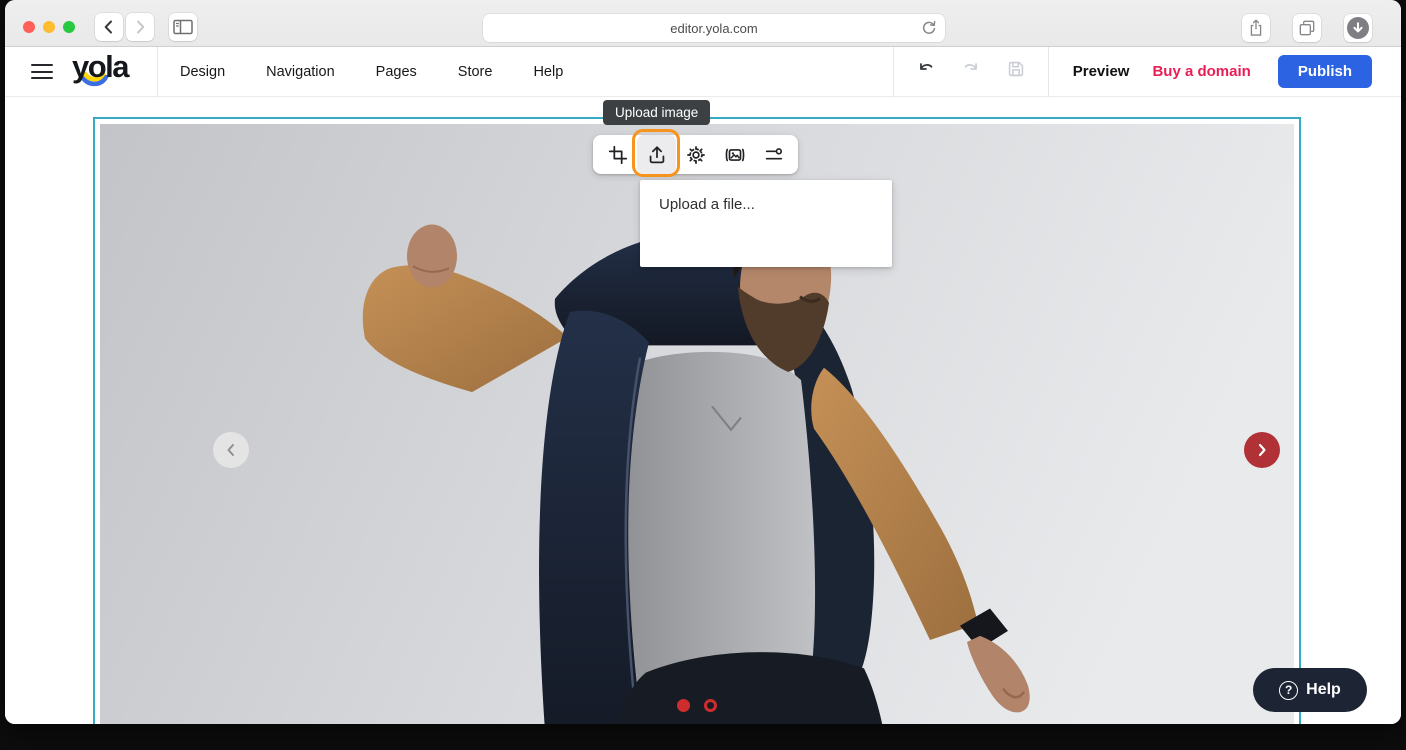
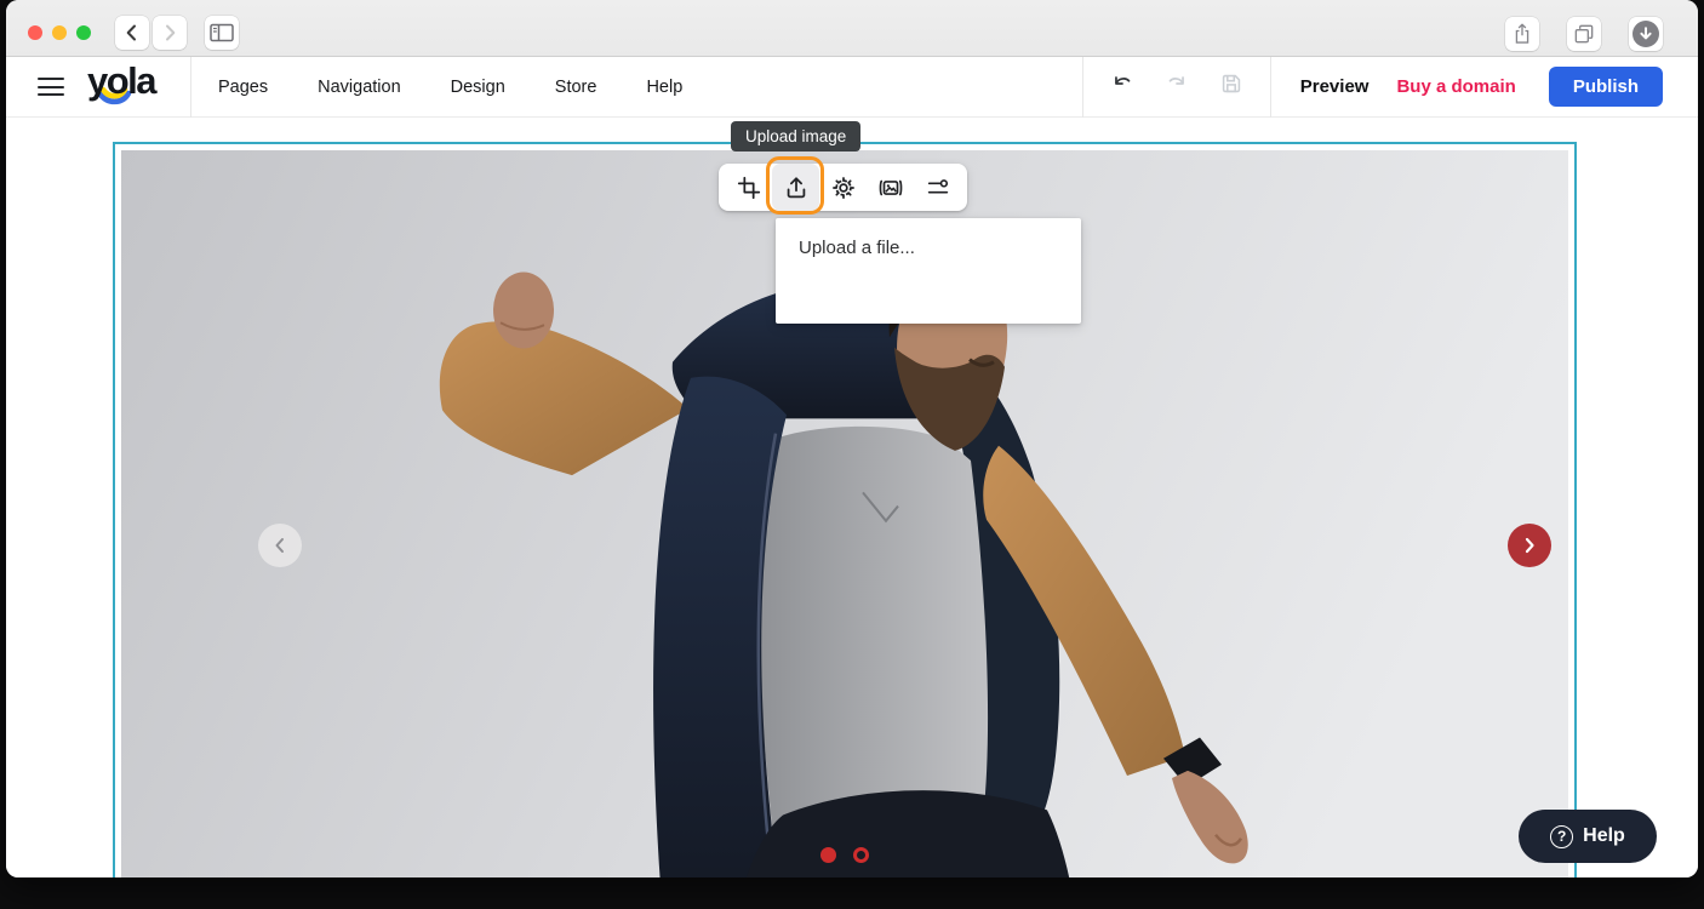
- editor.yola.com
  yola
- Design
+ Pages
  Navigation
- Pages
+ Design
  Store
  Help
  Preview
  Buy a domain
  Publish
  Upload image
  Upload a file...
  ?
  Help
